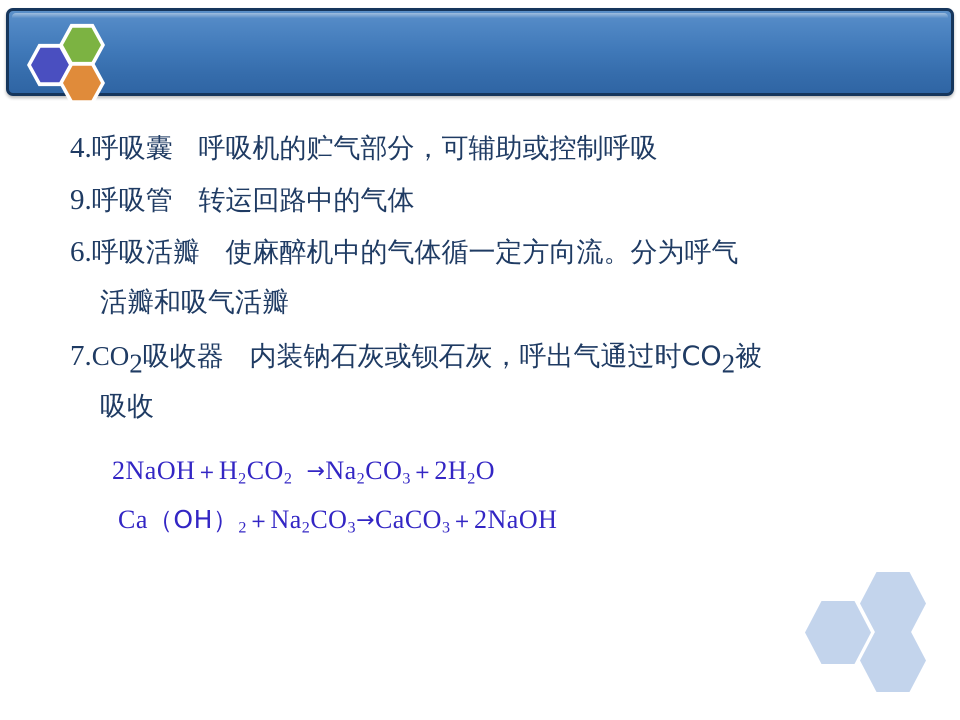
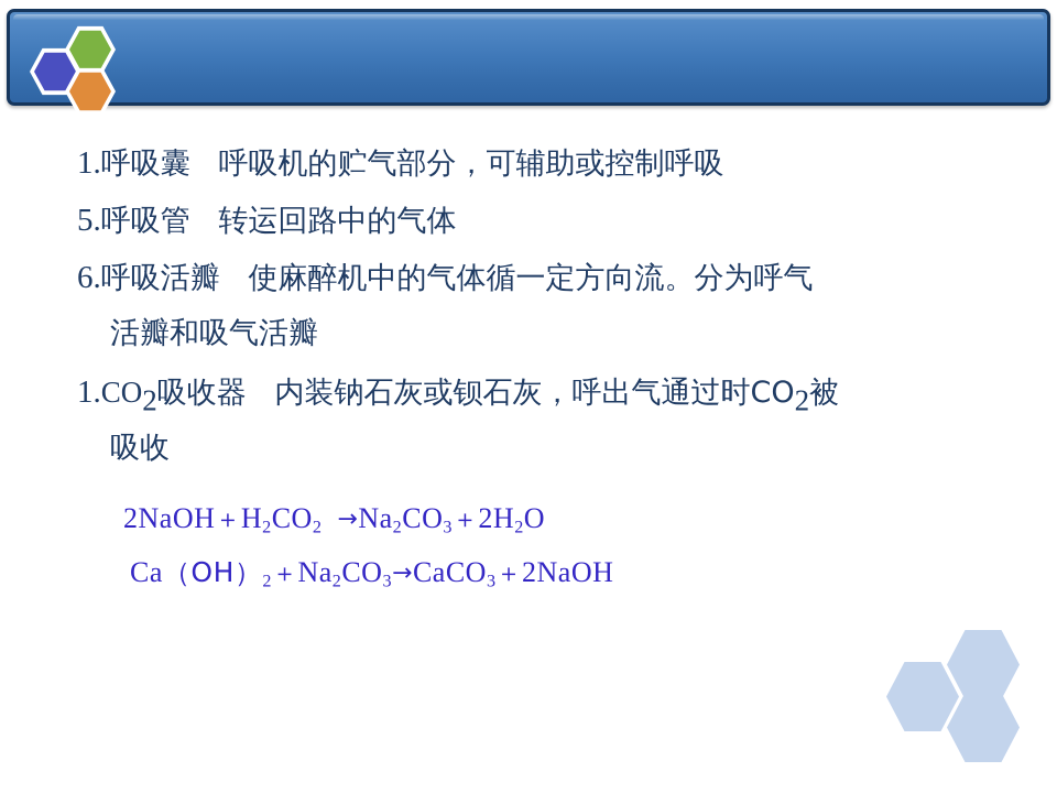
- 4.呼吸囊 呼吸机的贮气部分，可辅助或控制呼吸
+ 1.呼吸囊 呼吸机的贮气部分，可辅助或控制呼吸
- 9.呼吸管 转运回路中的气体
+ 5.呼吸管 转运回路中的气体
  6.呼吸活瓣 使麻醉机中的气体循一定方向流。分为呼气
  活瓣和吸气活瓣
- 7.CO2吸收器 内装钠石灰或钡石灰，呼出气通过时CO2被
+ 1.CO2吸收器 内装钠石灰或钡石灰，呼出气通过时CO2被
  吸收
  2NaOH＋H2CO2 →Na2CO3＋2H2O
  Ca（OH）2＋Na2CO3→CaCO3＋2NaOH
